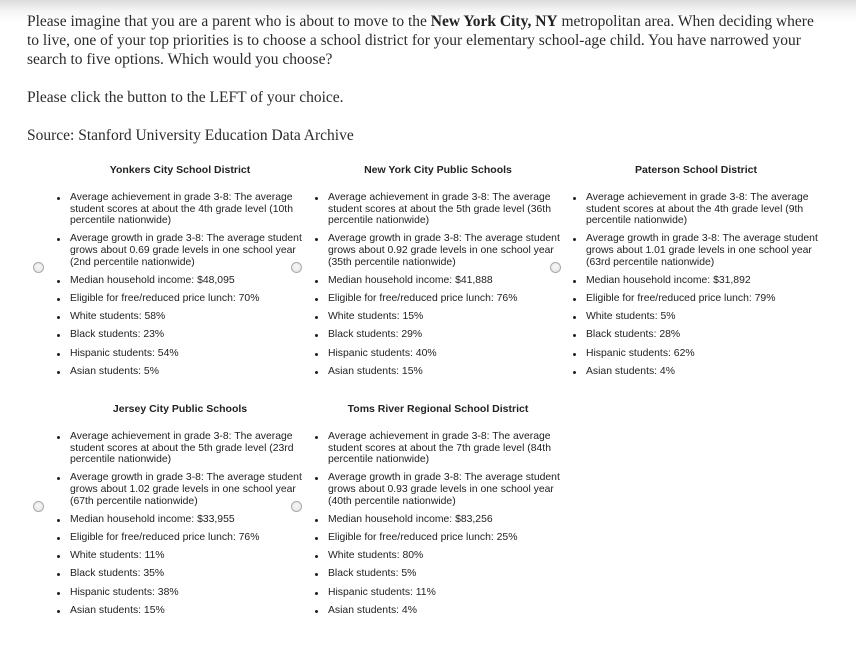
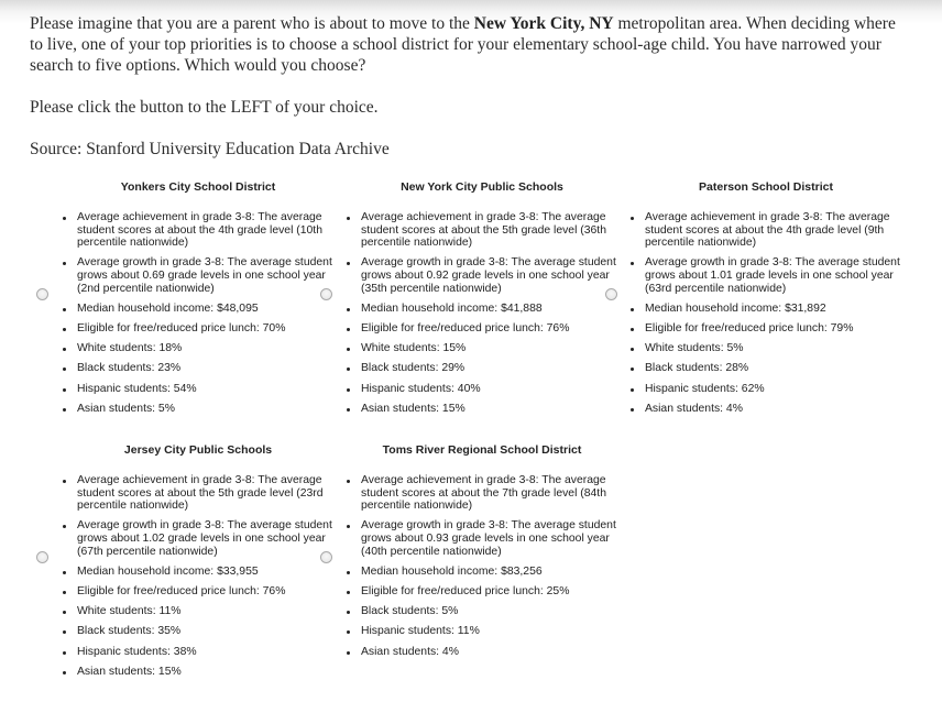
  Please imagine that you are a parent who is about to move to the New York City, NY metropolitan area. When deciding where to live, one of your top priorities is to choose a school district for your elementary school-age child. You have narrowed your search to five options. Which would you choose?
  Please click the button to the LEFT of your choice.
  Source: Stanford University Education Data Archive
  Yonkers City School District
  Average achievement in grade 3-8: The average student scores at about the 4th grade level (10th percentile nationwide)
  Average growth in grade 3-8: The average student grows about 0.69 grade levels in one school year (2nd percentile nationwide)
  Median household income: $48,095
  Eligible for free/reduced price lunch: 70%
- White students: 58%
+ White students: 18%
  Black students: 23%
  Hispanic students: 54%
  Asian students: 5%
  New York City Public Schools
  Average achievement in grade 3-8: The average student scores at about the 5th grade level (36th percentile nationwide)
  Average growth in grade 3-8: The average student grows about 0.92 grade levels in one school year (35th percentile nationwide)
  Median household income: $41,888
  Eligible for free/reduced price lunch: 76%
  White students: 15%
  Black students: 29%
  Hispanic students: 40%
  Asian students: 15%
  Paterson School District
  Average achievement in grade 3-8: The average student scores at about the 4th grade level (9th percentile nationwide)
  Average growth in grade 3-8: The average student grows about 1.01 grade levels in one school year (63rd percentile nationwide)
  Median household income: $31,892
  Eligible for free/reduced price lunch: 79%
  White students: 5%
  Black students: 28%
  Hispanic students: 62%
  Asian students: 4%
  Jersey City Public Schools
  Average achievement in grade 3-8: The average student scores at about the 5th grade level (23rd percentile nationwide)
  Average growth in grade 3-8: The average student grows about 1.02 grade levels in one school year (67th percentile nationwide)
  Median household income: $33,955
  Eligible for free/reduced price lunch: 76%
  White students: 11%
  Black students: 35%
  Hispanic students: 38%
  Asian students: 15%
  Toms River Regional School District
  Average achievement in grade 3-8: The average student scores at about the 7th grade level (84th percentile nationwide)
  Average growth in grade 3-8: The average student grows about 0.93 grade levels in one school year (40th percentile nationwide)
  Median household income: $83,256
  Eligible for free/reduced price lunch: 25%
- White students: 80%
  Black students: 5%
  Hispanic students: 11%
  Asian students: 4%
